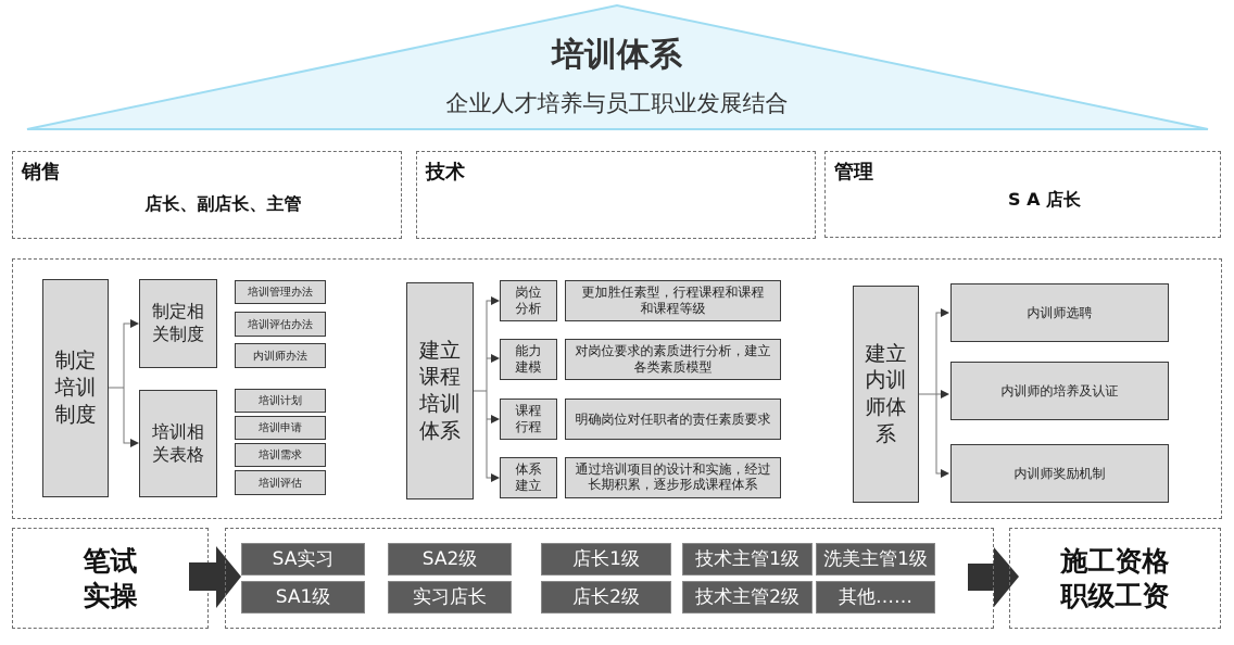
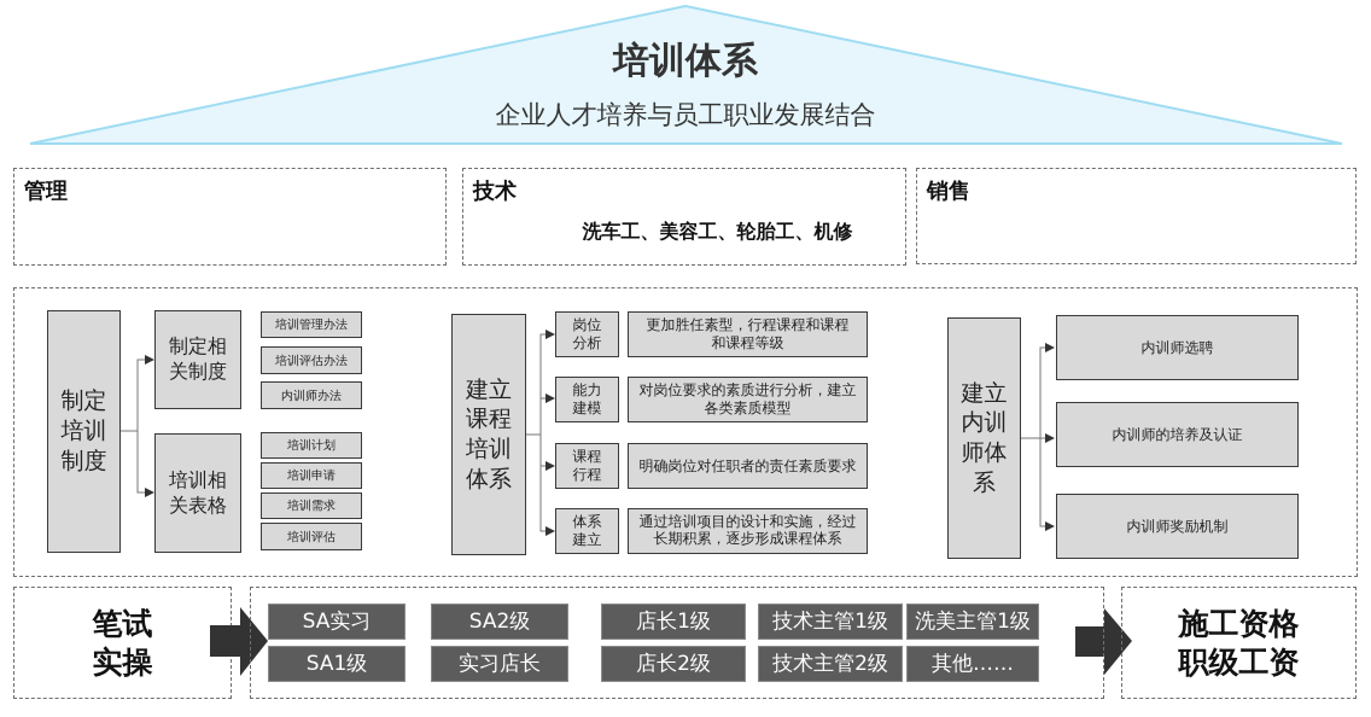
  培训体系
  企业人才培养与员工职业发展结合
- 销售
+ 管理
- 店长、副店长、主管
  技术
+ 洗车工、美容工、轮胎工、机修
- 管理
+ 销售
- S A 店长
  制定培训制度
  制定相关制度
  培训相关表格
  培训管理办法
  培训评估办法
  内训师办法
  培训计划
  培训申请
  培训需求
  培训评估
  建立课程培训体系
  岗位分析
  更加胜任素型，行程课程和课程和课程等级
  能力建模
  对岗位要求的素质进行分析，建立各类素质模型
  课程行程
  明确岗位对任职者的责任素质要求
  体系建立
  通过培训项目的设计和实施，经过长期积累，逐步形成课程体系
  建立内训师体系
  内训师选聘
  内训师的培养及认证
  内训师奖励机制
  笔试实操
  SA实习
  SA2级
  店长1级
  技术主管1级
  洗美主管1级
  SA1级
  实习店长
  店长2级
  技术主管2级
  其他……
  施工资格职级工资
